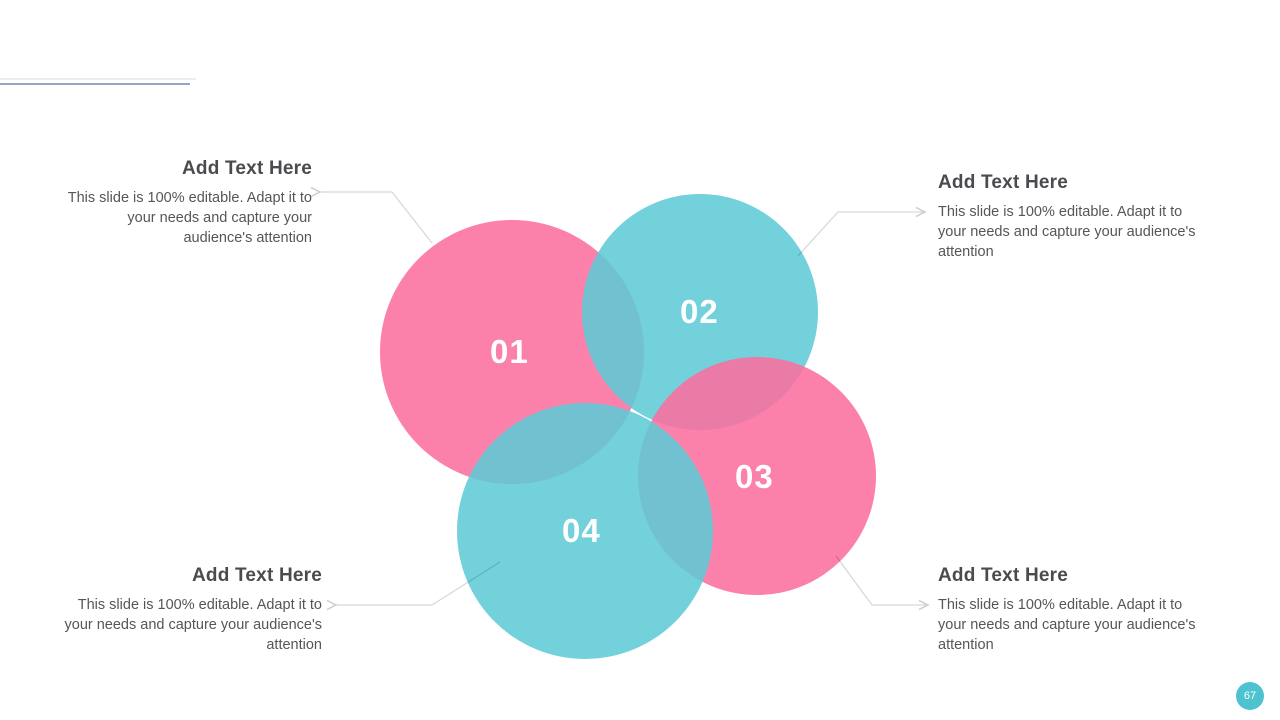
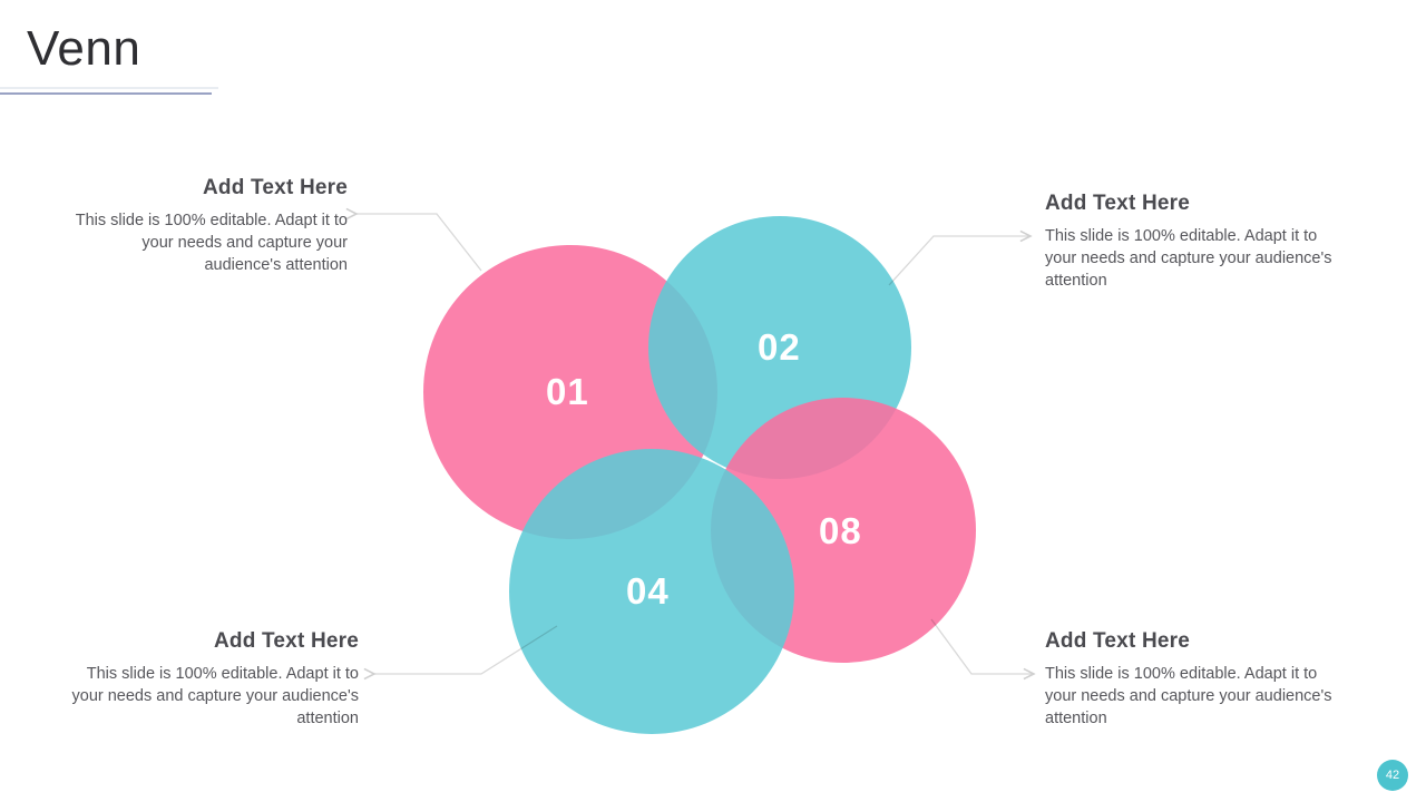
+ Venn
  01
  02
- 03
+ 08
  04
  Add Text Here
  This slide is 100% editable. Adapt it to your needs and capture your audience's attention
  Add Text Here
  This slide is 100% editable. Adapt it to your needs and capture your audience's attention
  Add Text Here
  This slide is 100% editable. Adapt it to your needs and capture your audience's attention
  Add Text Here
  This slide is 100% editable. Adapt it to your needs and capture your audience's attention
- 67
+ 42
